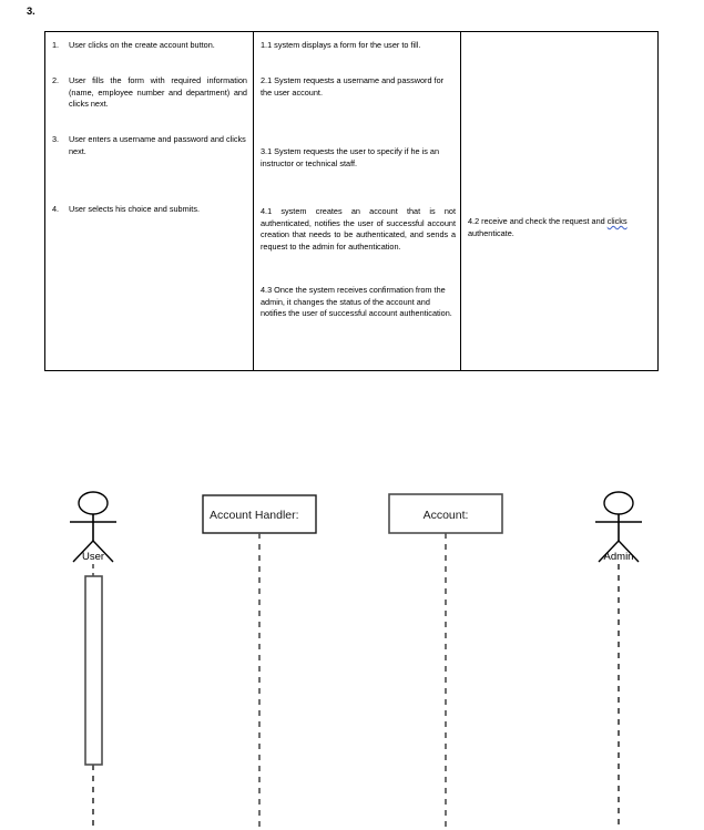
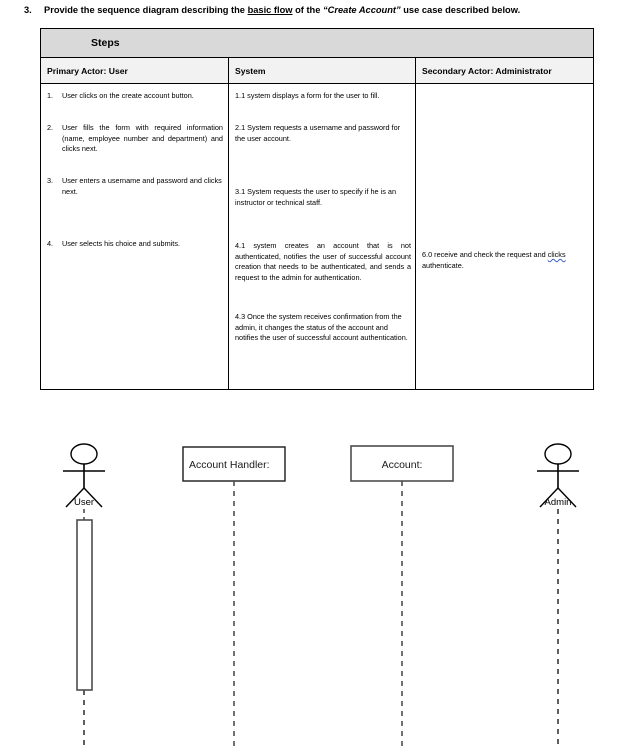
  3.
+ Provide the sequence diagram describing the basic flow of the “Create Account” use case described below.
+ Steps
+ Primary Actor: User	System	Secondary Actor: Administrator
- 1. User clicks on the create account button. 2. User fills the form with required information (name, employee number and department) and clicks next. 3. User enters a username and password and clicks next. 4. User selects his choice and submits.	1.1 system displays a form for the user to fill. 2.1 System requests a username and password for the user account. 3.1 System requests the user to specify if he is an instructor or technical staff. 4.1 system creates an account that is not authenticated, notifies the user of successful account creation that needs to be authenticated, and sends a request to the admin for authentication. 4.3 Once the system receives confirmation from the admin, it changes the status of the account and notifies the user of successful account authentication.	4.2 receive and check the request and clicks authenticate.
+ 1. User clicks on the create account button. 2. User fills the form with required information (name, employee number and department) and clicks next. 3. User enters a username and password and clicks next. 4. User selects his choice and submits.	1.1 system displays a form for the user to fill. 2.1 System requests a username and password for the user account. 3.1 System requests the user to specify if he is an instructor or technical staff. 4.1 system creates an account that is not authenticated, notifies the user of successful account creation that needs to be authenticated, and sends a request to the admin for authentication. 4.3 Once the system receives confirmation from the admin, it changes the status of the account and notifies the user of successful account authentication.	6.0 receive and check the request and clicks authenticate.
  User
  Account Handler:
  Account:
  Admin
